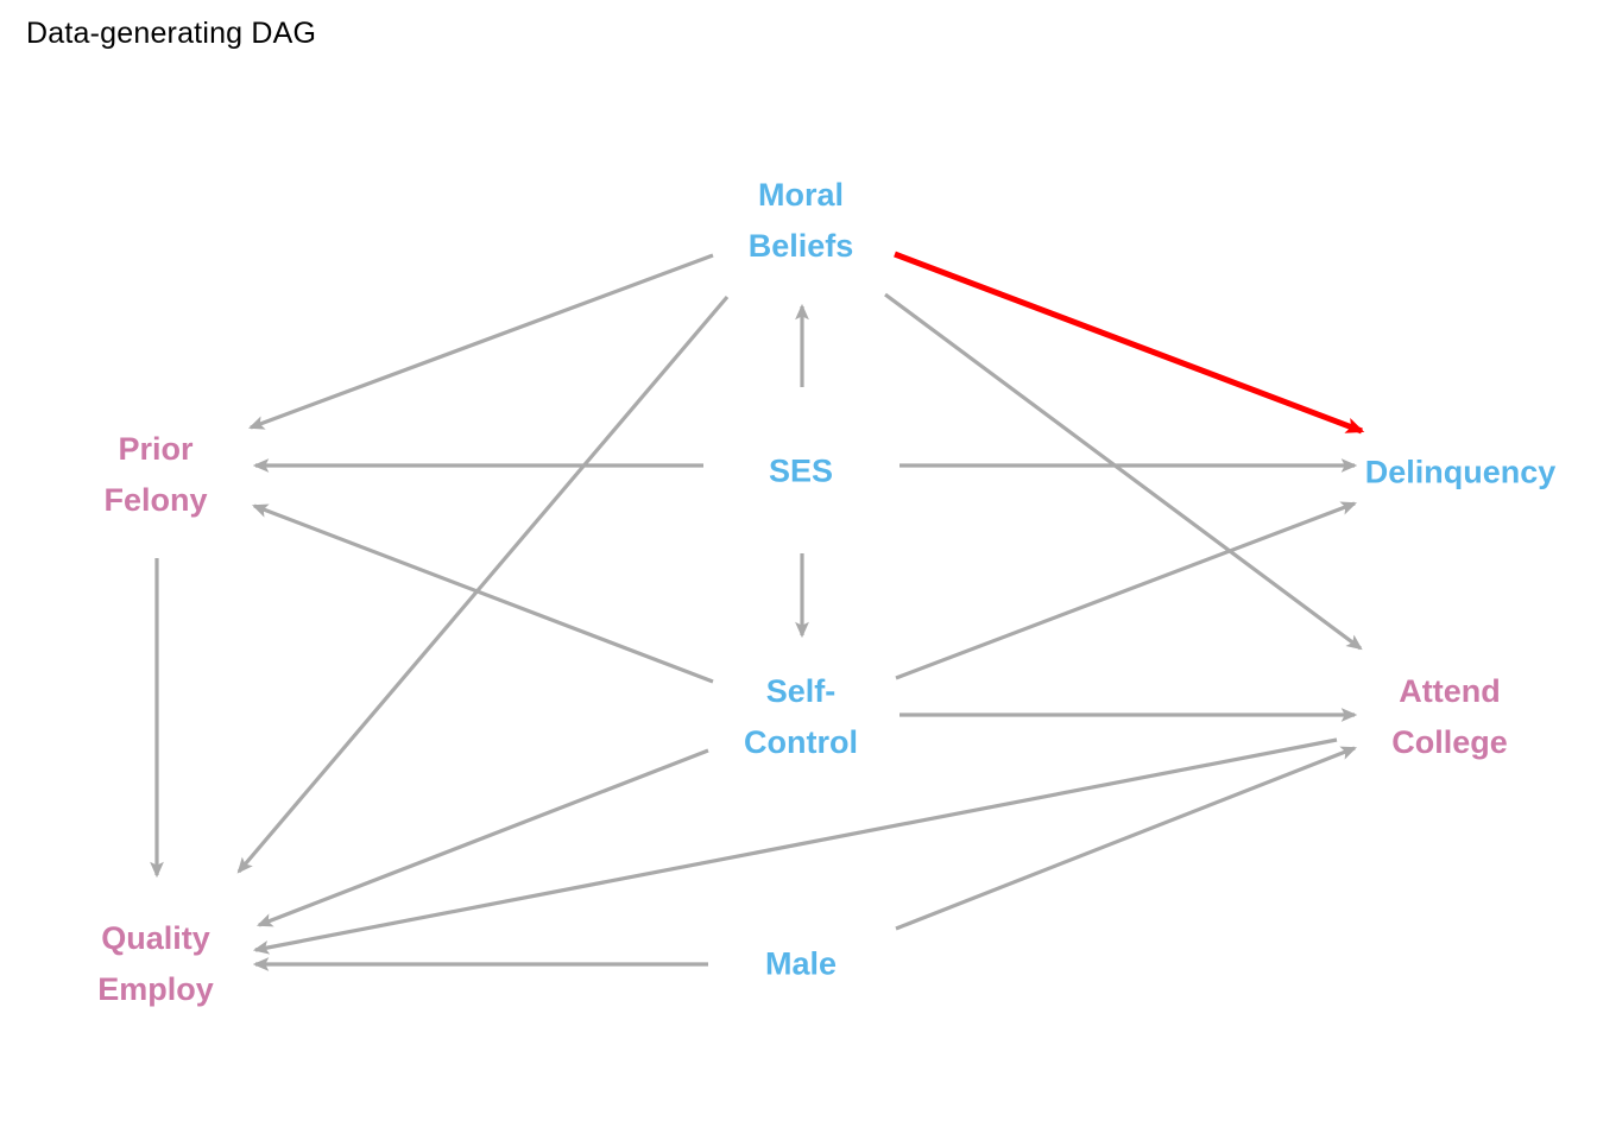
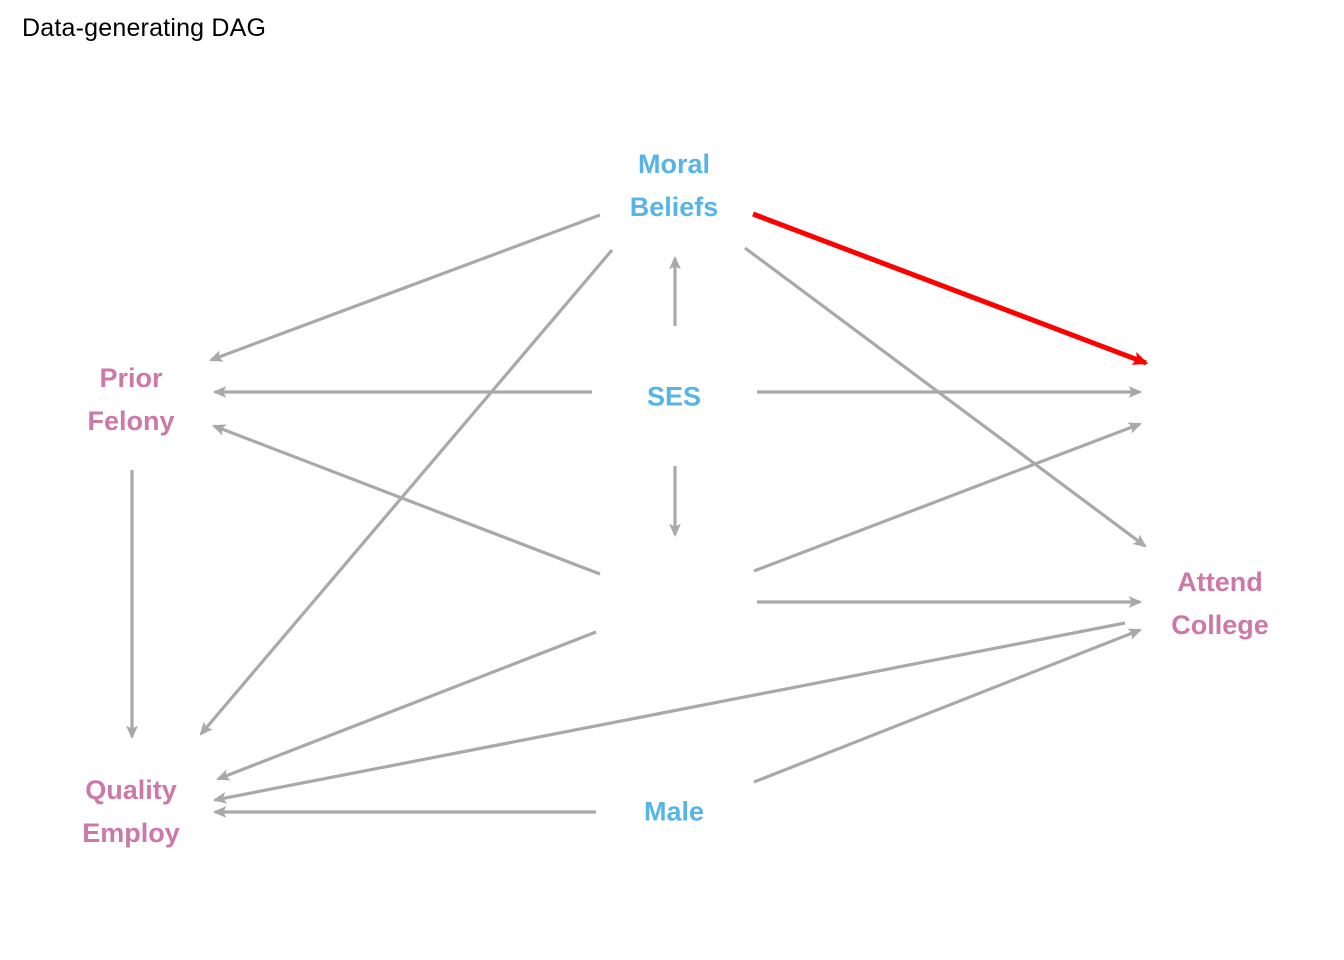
  Data-generating DAG
  Moral
  Beliefs
  Prior
  Felony
  SES
- Delinquency
- Self-
- Control
  Attend
  College
  Quality
  Employ
  Male
